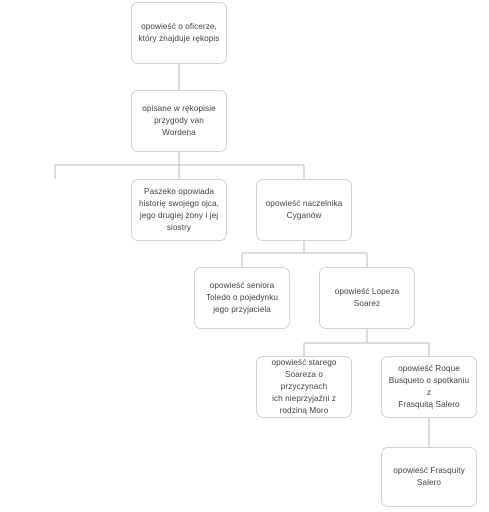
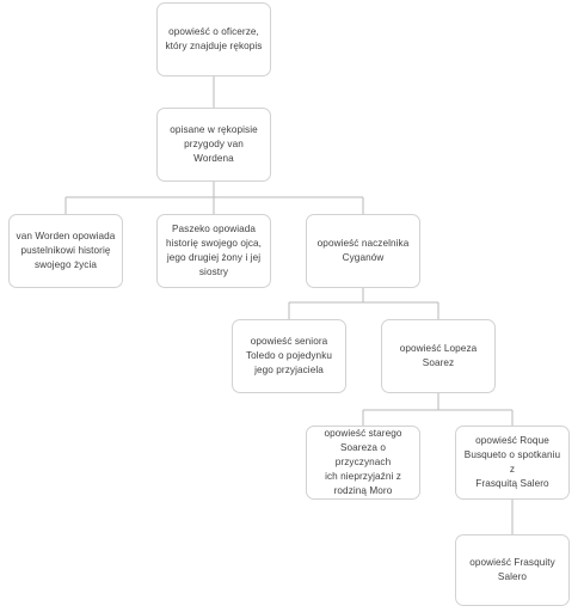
  opowieść o oficerze,
  który znajduje rękopis
  opisane w rękopisie
  przygody van Wordena
+ van Worden opowiada
+ pustelnikowi historię
+ swojego życia
  Paszeko opowiada
  historię swojego ojca,
  jego drugiej żony i jej
  siostry
  opowieść naczelnika
  Cyganów
  opowieść seniora
  Toledo o pojedynku
  jego przyjaciela
  opowieść Lopeza
  Soarez
  opowieść starego
  Soareza o przyczynach
  ich nieprzyjaźni z
  rodziną Moro
  opowieść Roque
  Busqueto o spotkaniu z
  Frasquitą Salero
  opowieść Frasquity
  Salero
